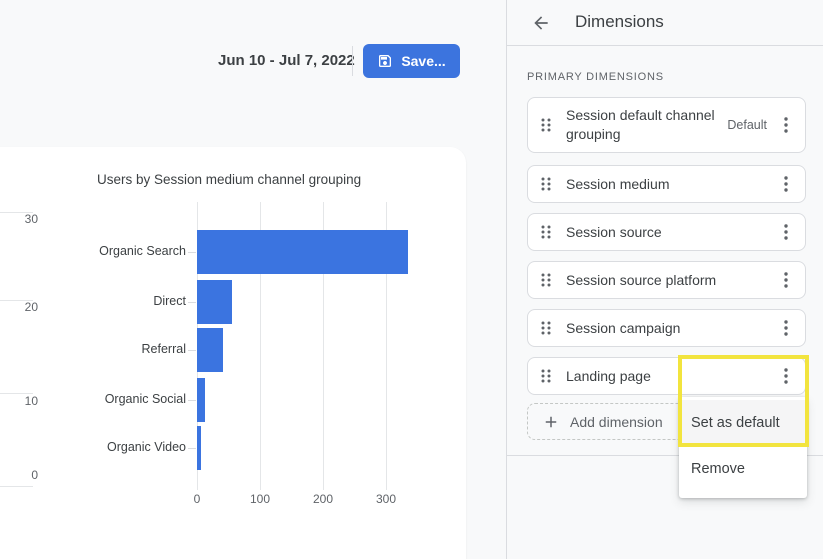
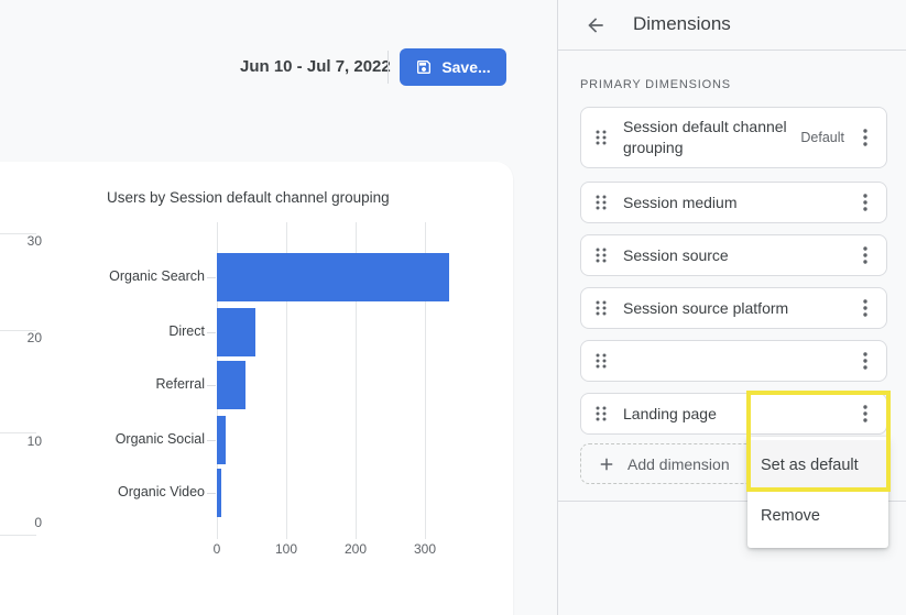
  Jun 10 - Jul 7, 2022
  Save...
- Users by Session medium channel grouping
+ Users by Session default channel grouping
  0
  100
  200
  300
  Organic Search
  Direct
  Referral
  Organic Social
  Organic Video
  30
  20
  10
  0
  Dimensions
  PRIMARY DIMENSIONS
  Session default channel grouping
  Default
  Session medium
  Session source
  Session source platform
- Session campaign
  Landing page
  Add dimension
  Set as default
  Remove
